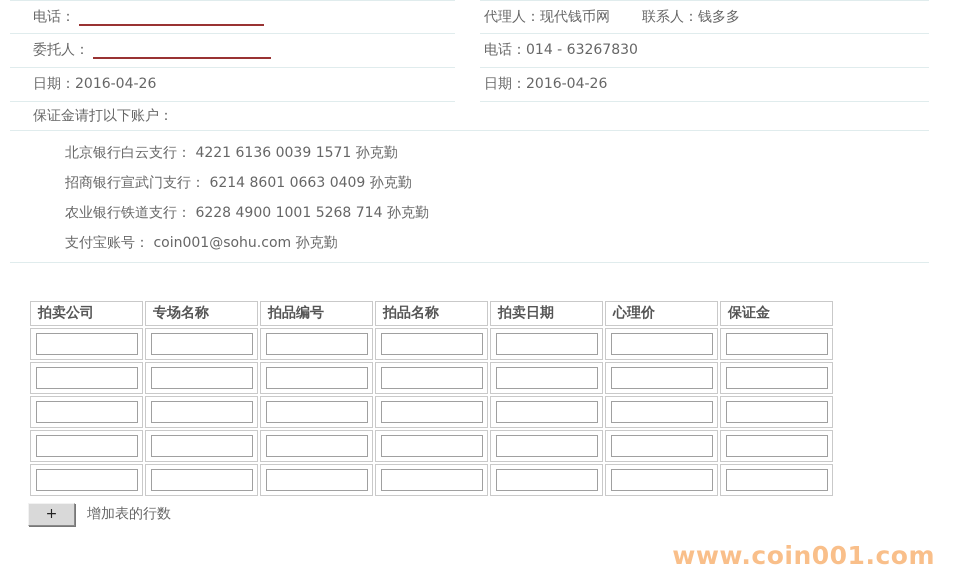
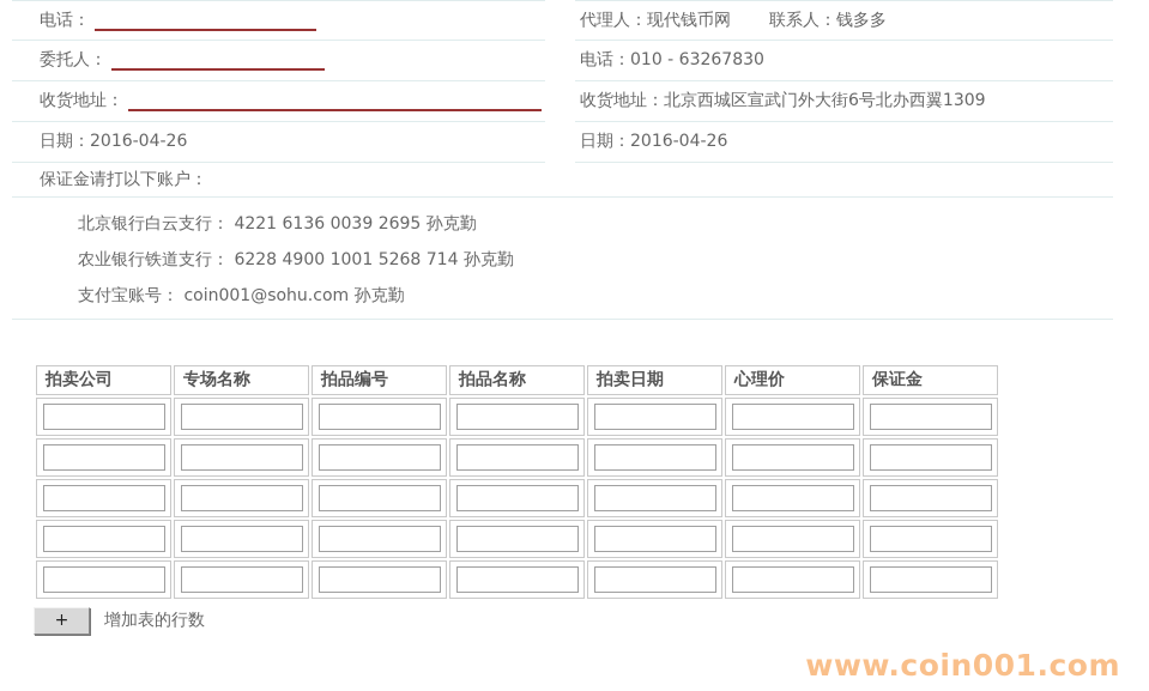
  电话：
  代理人：现代钱币网 联系人：钱多多
  委托人：
- 电话：014 - 63267830
+ 电话：010 - 63267830
+ 收货地址：
+ 收货地址：北京西城区宣武门外大街6号北办西翼1309
  日期：2016-04-26
  日期：2016-04-26
  保证金请打以下账户：
- 北京银行白云支行： 4221 6136 0039 1571 孙克勤
+ 北京银行白云支行： 4221 6136 0039 2695 孙克勤
- 招商银行宣武门支行： 6214 8601 0663 0409 孙克勤
  农业银行铁道支行： 6228 4900 1001 5268 714 孙克勤
  支付宝账号： coin001@sohu.com 孙克勤
  拍卖公司	专场名称	拍品编号	拍品名称	拍卖日期	心理价	保证金
  +
  增加表的行数
  www.coin001.com
